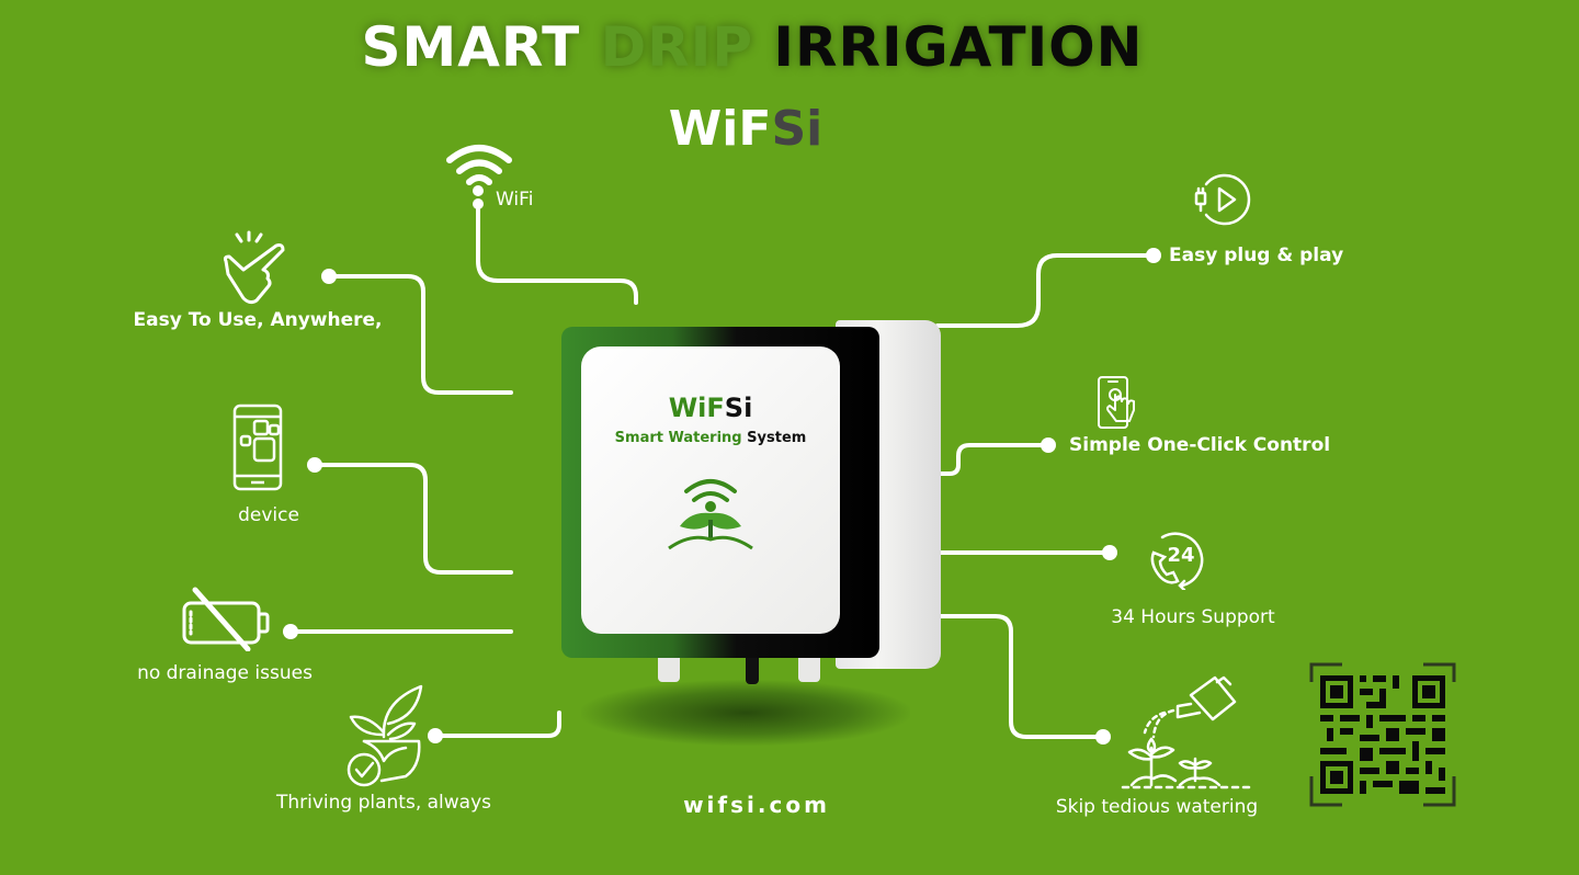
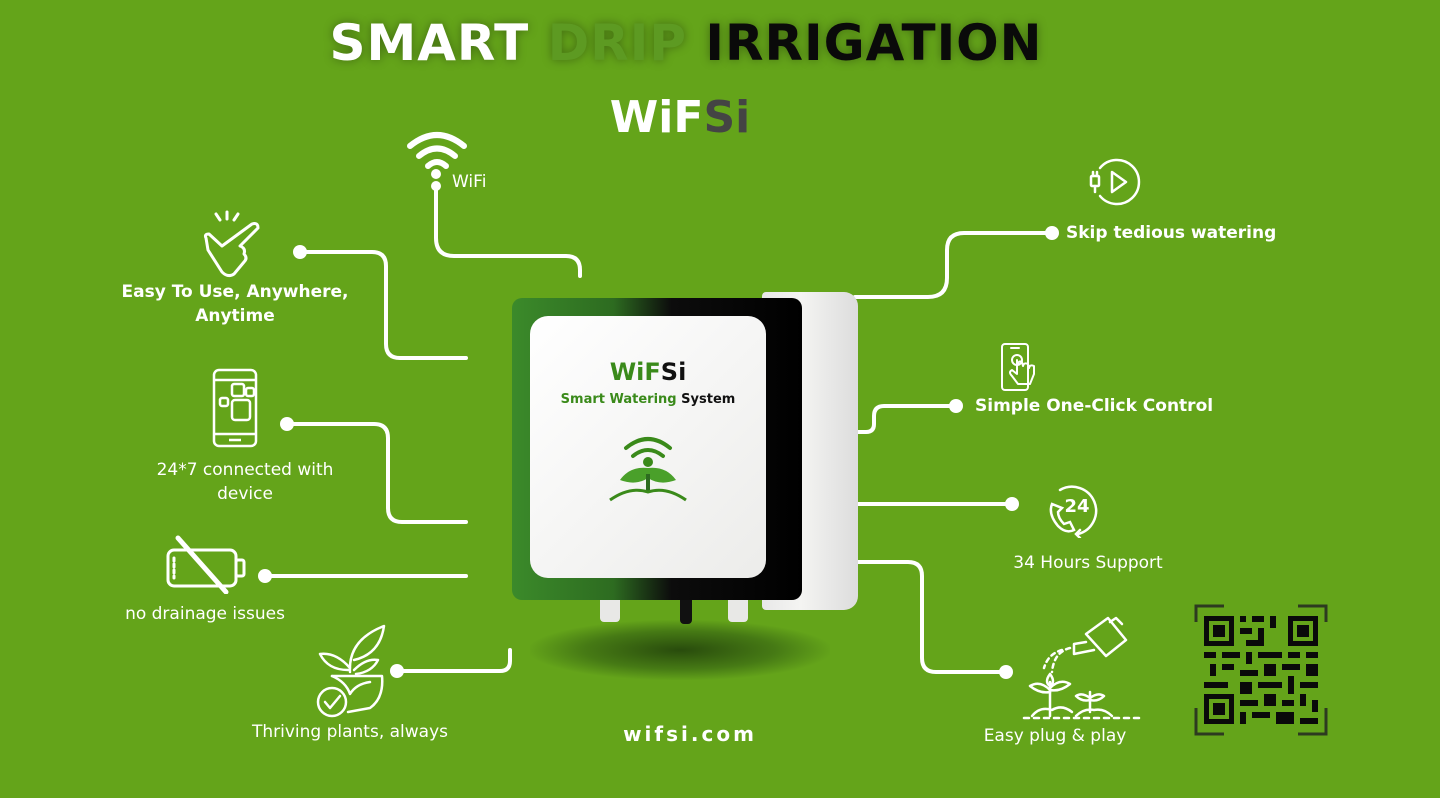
  SMART DRIP IRRIGATION
  WiFSi
  WiFi
  Easy To Use, Anywhere,
+ Anytime
+ 24*7 connected with
  device
  no drainage issues
  Thriving plants, always
  WiFSi
  Smart Watering System
- Easy plug & play
+ Skip tedious watering
  Simple One-Click Control
  24
  34 Hours Support
- Skip tedious watering
+ Easy plug & play
  wifsi.com
